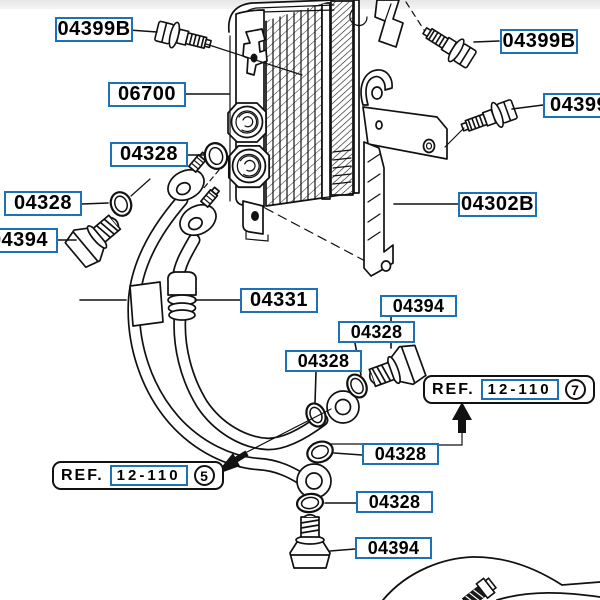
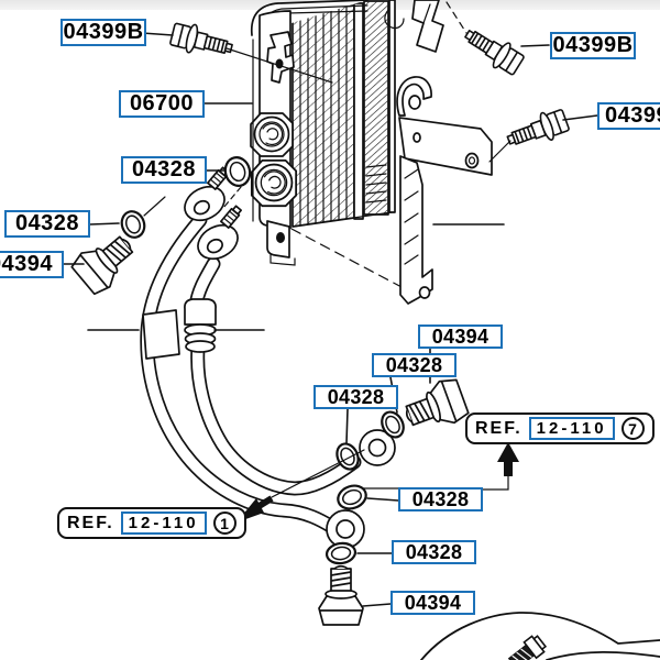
  04399B
  04399B
  0439
  06700
  04328
  04328
  4394
- 04331
- 04302B
  04394
  04328
  04328
  04328
  04328
  04394
  REF.
  12-110
- 5
+ 1
  REF.
  12-110
  7
